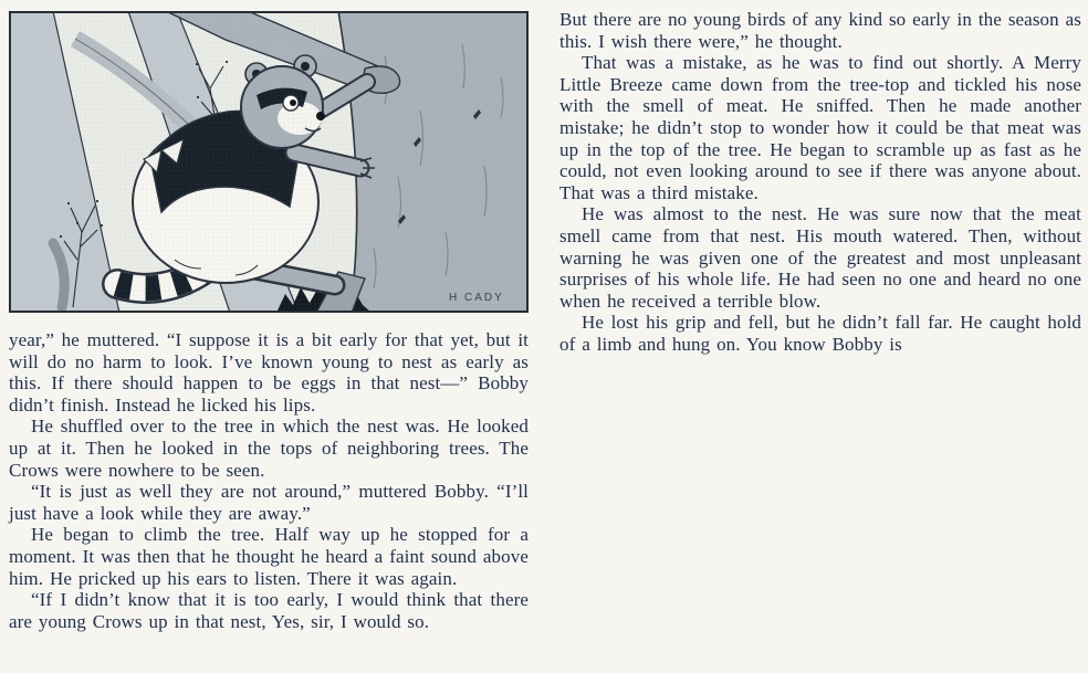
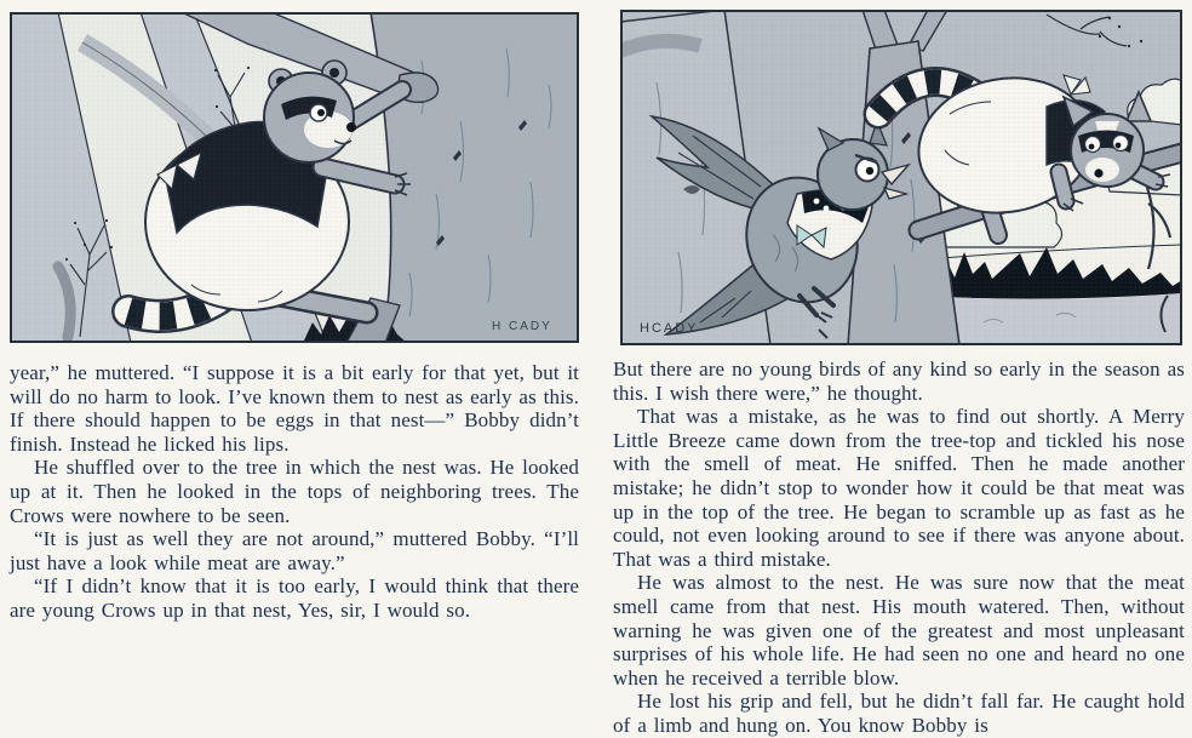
  H CADY
- year,” he muttered. “I suppose it is a bit early for that yet, but it will do no harm to look. I’ve known young to nest as early as this. If there should happen to be eggs in that nest—” Bobby didn’t finish. Instead he licked his lips.
+ year,” he muttered. “I suppose it is a bit early for that yet, but it will do no harm to look. I’ve known them to nest as early as this. If there should happen to be eggs in that nest—” Bobby didn’t finish. Instead he licked his lips.
  He shuffled over to the tree in which the nest was. He looked up at it. Then he looked in the tops of neighboring trees. The Crows were nowhere to be seen.
- “It is just as well they are not around,” muttered Bobby. “I’ll just have a look while they are away.”
+ “It is just as well they are not around,” muttered Bobby. “I’ll just have a look while meat are away.”
- He began to climb the tree. Half way up he stopped for a moment. It was then that he thought he heard a faint sound above him. He pricked up his ears to listen. There it was again.
  “If I didn’t know that it is too early, I would think that there are young Crows up in that nest, Yes, sir, I would so.
+ HCADY
  But there are no young birds of any kind so early in the season as this. I wish there were,” he thought.
  That was a mistake, as he was to find out shortly. A Merry Little Breeze came down from the tree-top and tickled his nose with the smell of meat. He sniffed. Then he made another mistake; he didn’t stop to wonder how it could be that meat was up in the top of the tree. He began to scramble up as fast as he could, not even looking around to see if there was anyone about. That was a third mistake.
  He was almost to the nest. He was sure now that the meat smell came from that nest. His mouth watered. Then, without warning he was given one of the greatest and most unpleasant surprises of his whole life. He had seen no one and heard no one when he received a terrible blow.
  He lost his grip and fell, but he didn’t fall far. He caught hold of a limb and hung on. You know Bobby is
